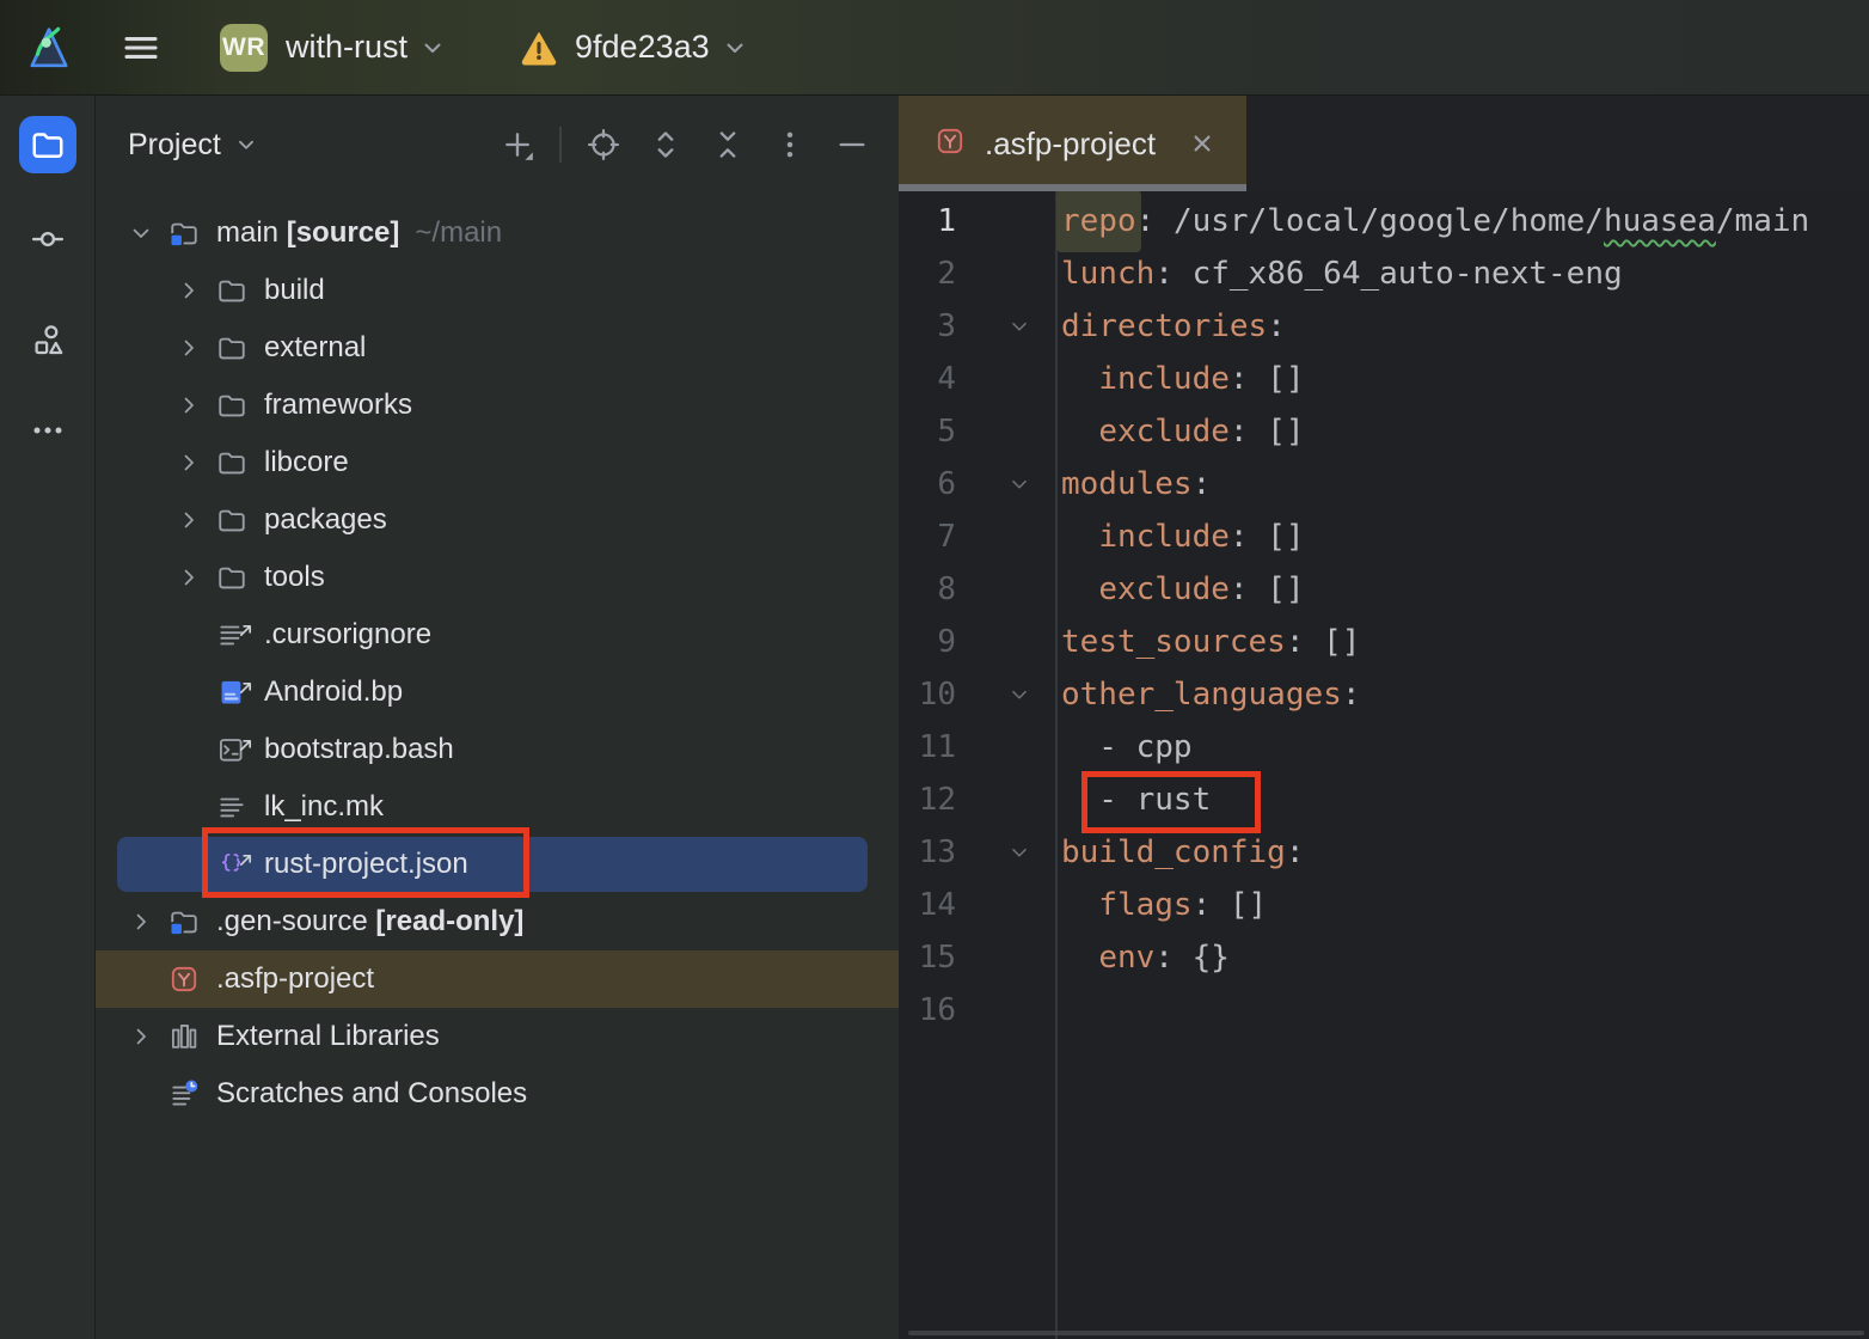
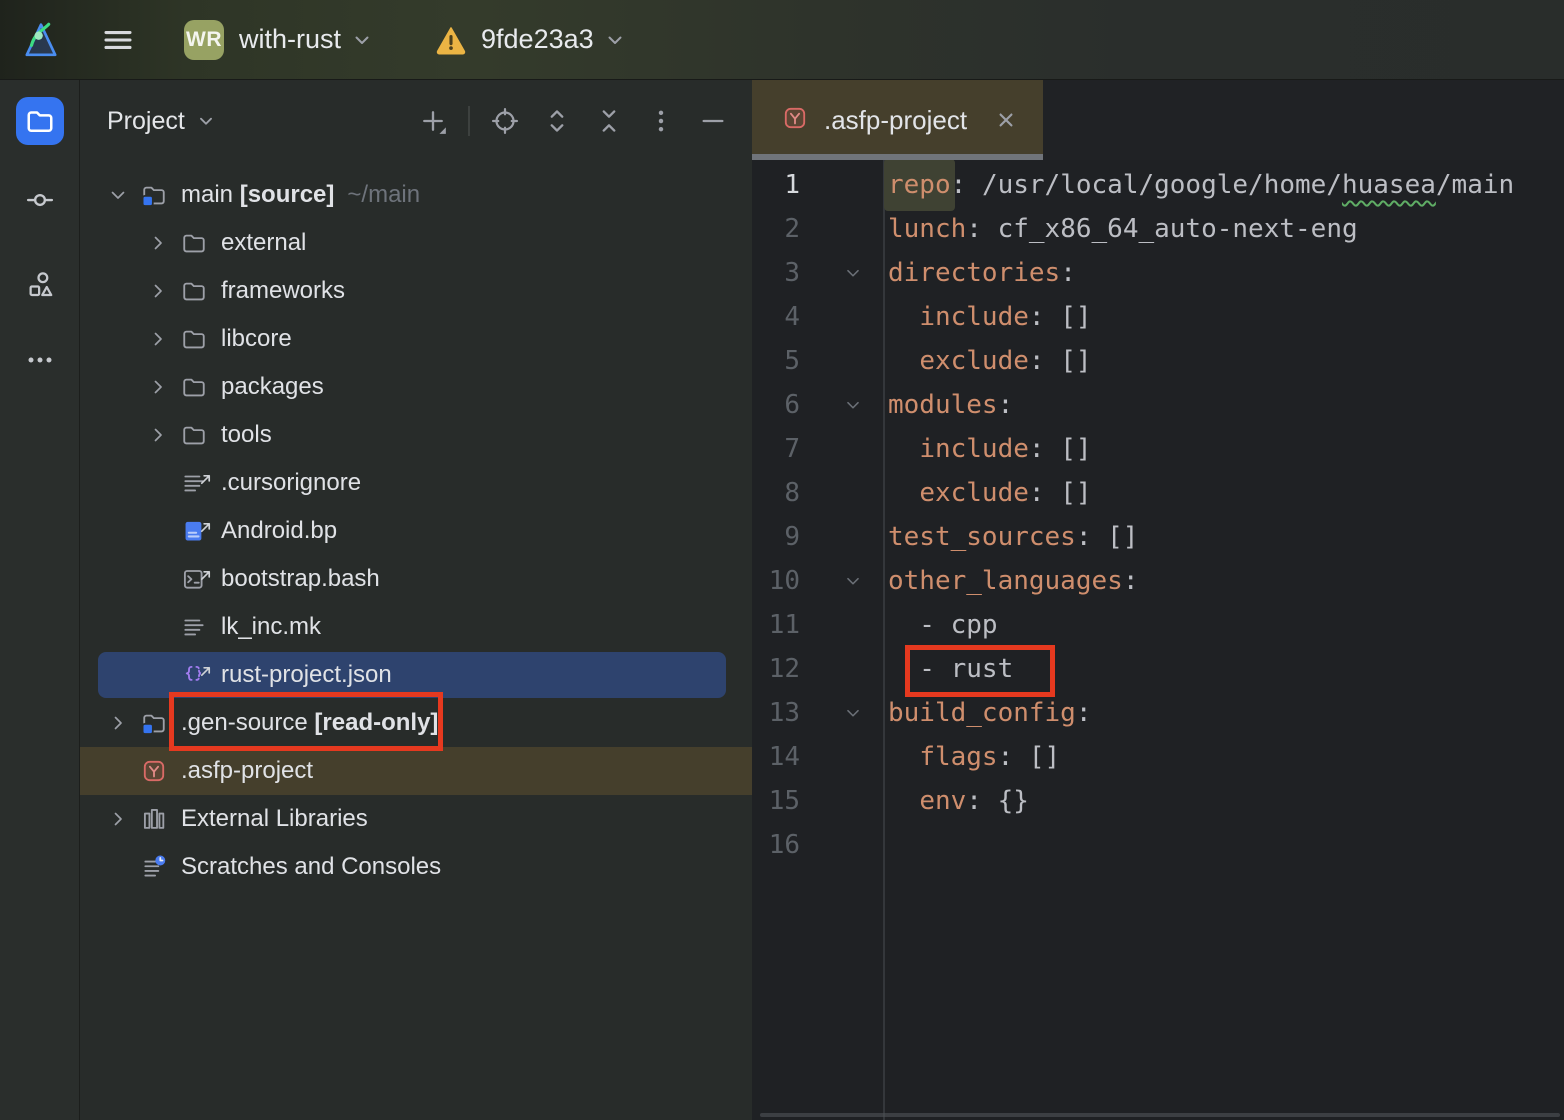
  WR
  with-rust
  9fde23a3
  Project
  main
  [source]
  ~/main
- build
  external
  frameworks
  libcore
  packages
  tools
  .cursorignore
  Android.bp
  bootstrap.bash
  lk_inc.mk
  rust-project.json
  .gen-source
  [read-only]
  .asfp-project
  External Libraries
  Scratches and Consoles
  .asfp-project
  1
  repo: /usr/local/google/home/huasea/main
  2
  lunch: cf_x86_64_auto-next-eng
  3
  directories:
  4
  include: []
  5
  exclude: []
  6
  modules:
  7
  include: []
  8
  exclude: []
  9
  test_sources: []
  10
  other_languages:
  11
  - cpp
  12
  - rust
  13
  build_config:
  14
  flags: []
  15
  env: {}
  16
